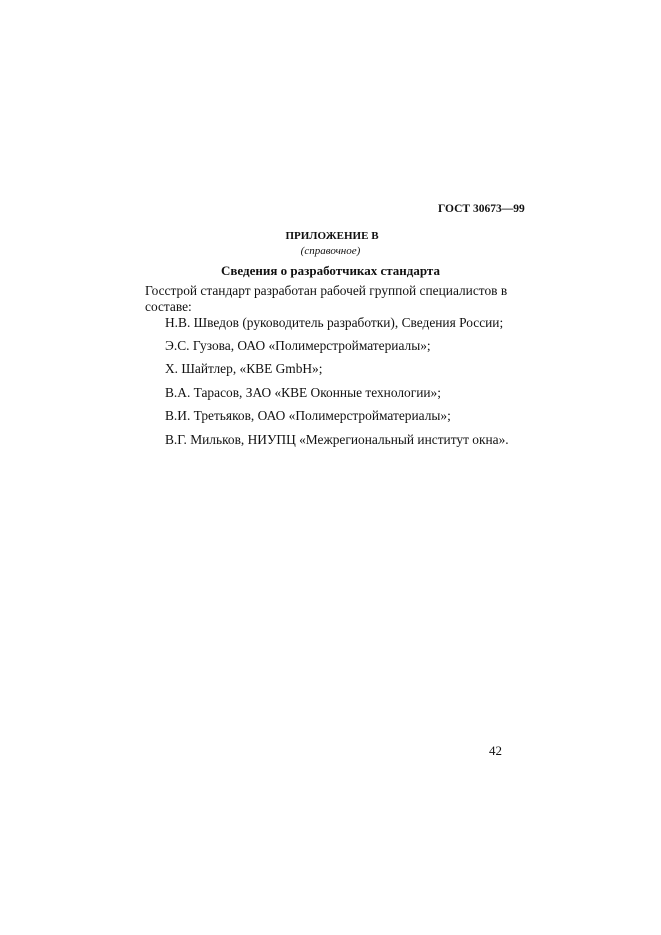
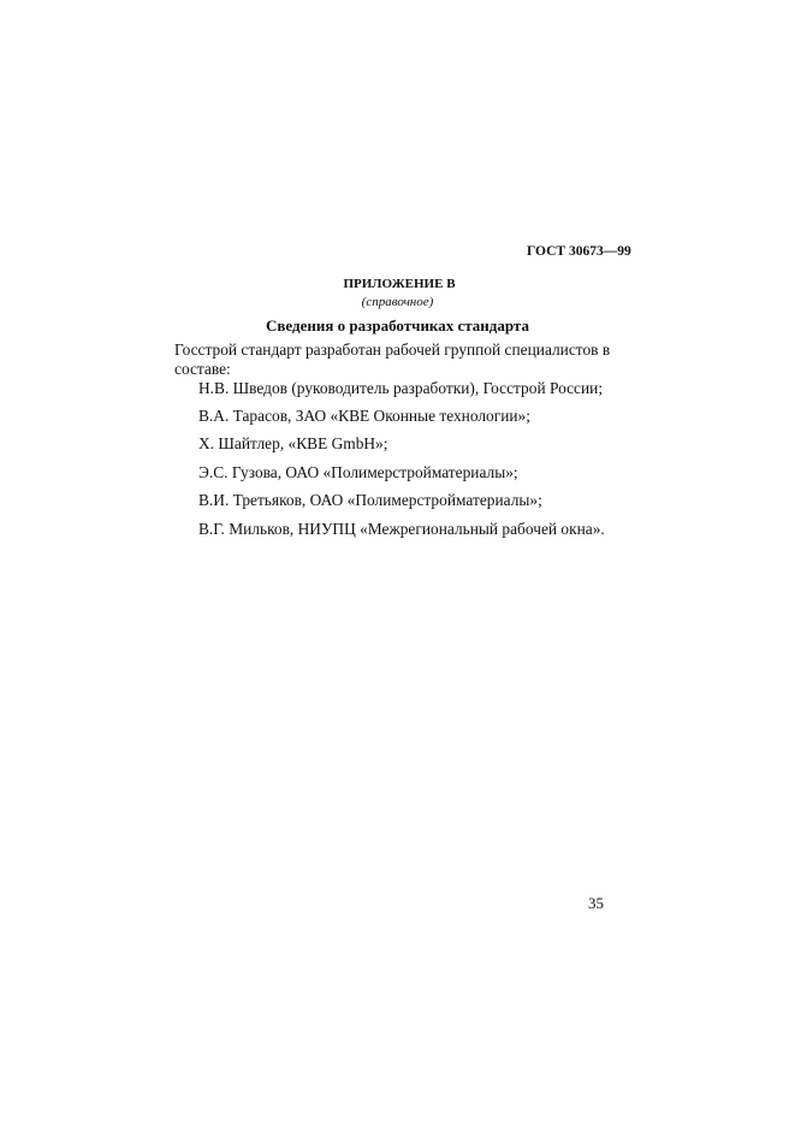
  ГОСТ 30673—99
  ПРИЛОЖЕНИЕ В
  (справочное)
  Сведения о разработчиках стандарта
  Госстрой стандарт разработан рабочей группой специалистов в составе:
- Н.В. Шведов (руководитель разработки), Сведения России;
+ Н.В. Шведов (руководитель разработки), Госстрой России;
- Э.С. Гузова, ОАО «Полимерстройматериалы»;
+ В.А. Тарасов, ЗАО «КВЕ Оконные технологии»;
  Х. Шайтлер, «КВЕ GmbH»;
- В.А. Тарасов, ЗАО «КВЕ Оконные технологии»;
+ Э.С. Гузова, ОАО «Полимерстройматериалы»;
  В.И. Третьяков, ОАО «Полимерстройматериалы»;
- В.Г. Мильков, НИУПЦ «Межрегиональный институт окна».
+ В.Г. Мильков, НИУПЦ «Межрегиональный рабочей окна».
- 42
+ 35
